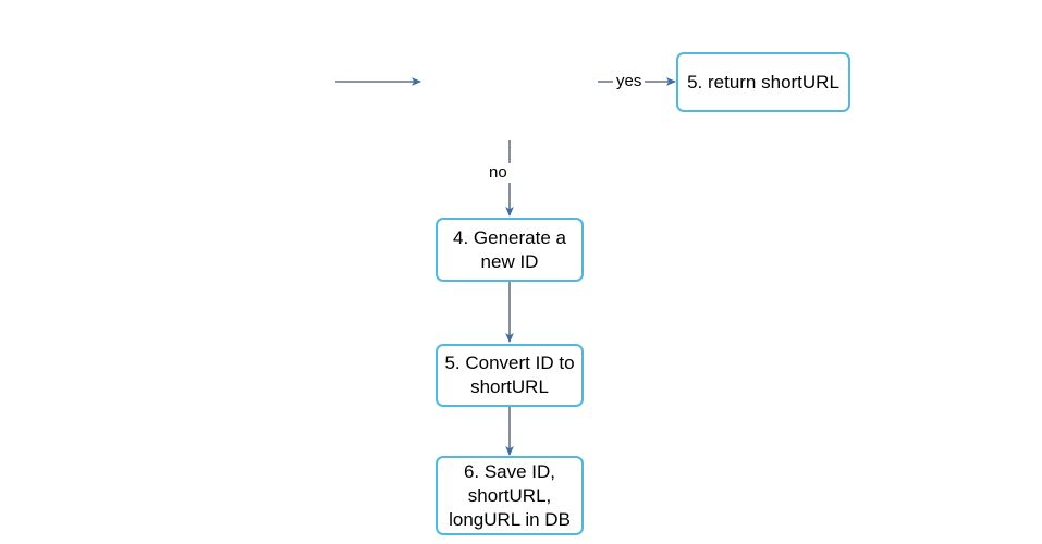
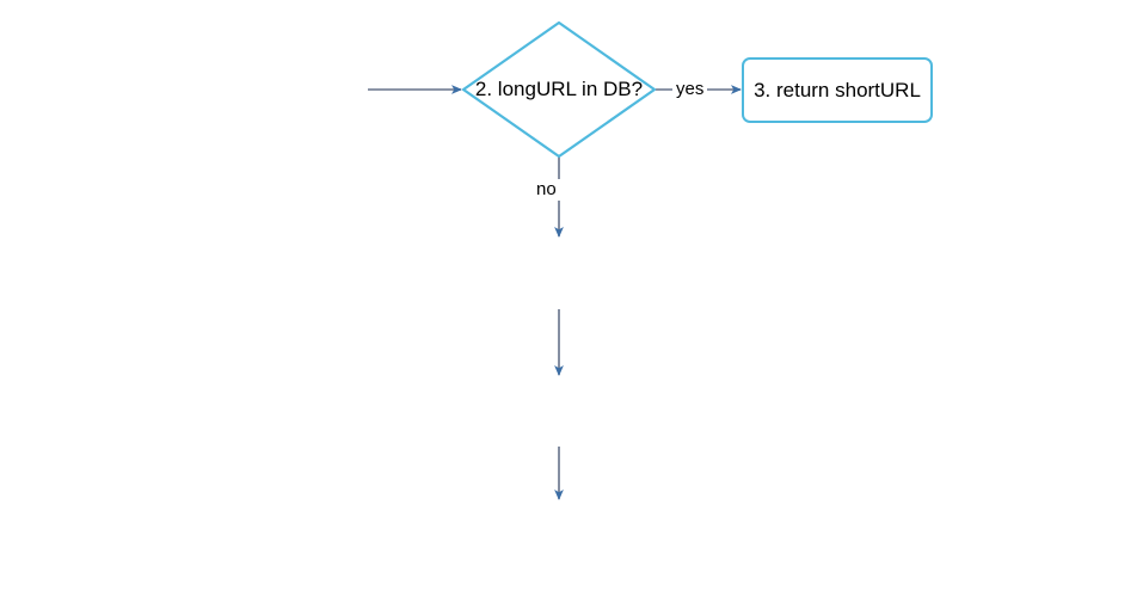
+ 2. longURL in DB?
- 5. return shortURL
+ 3. return shortURL
- 4. Generate a
- new ID
- 5. Convert ID to
- shortURL
- 6. Save ID,
- shortURL,
- longURL in DB
  yes
  no
